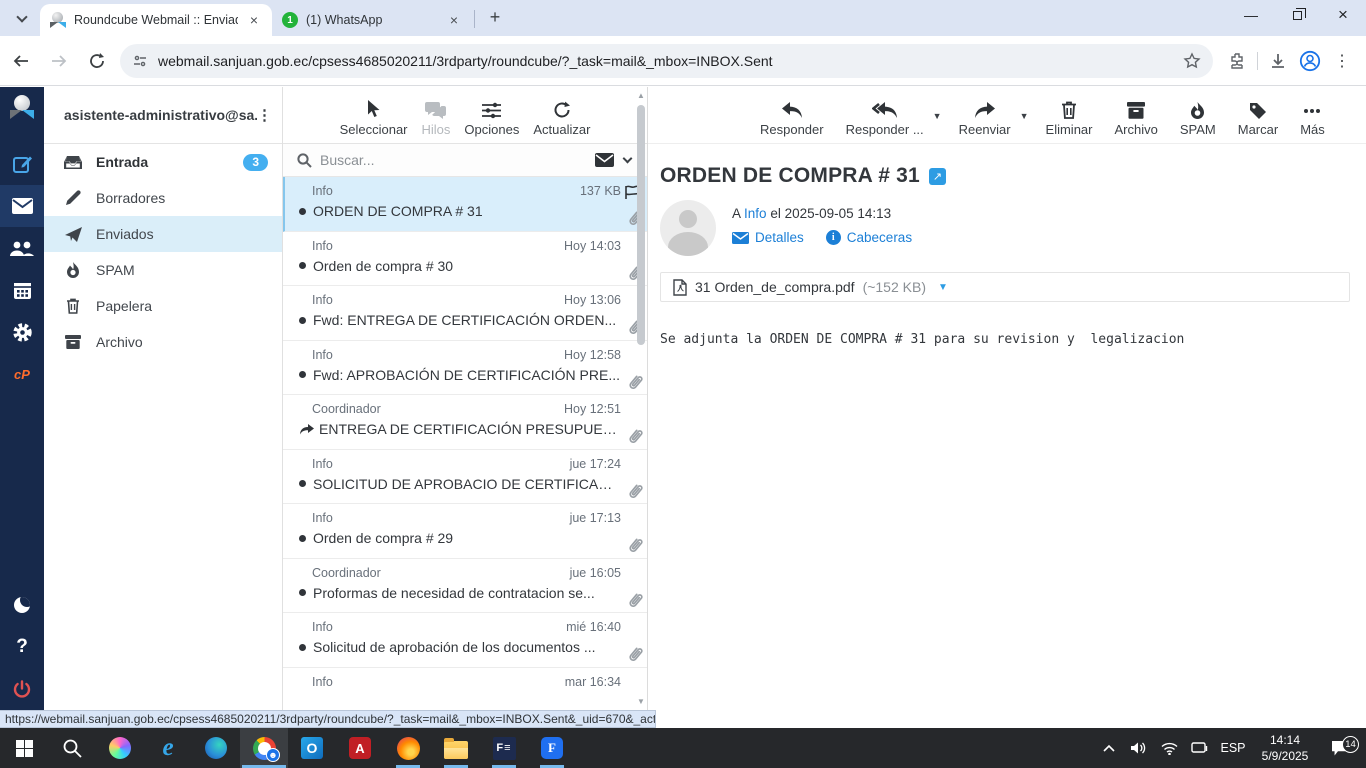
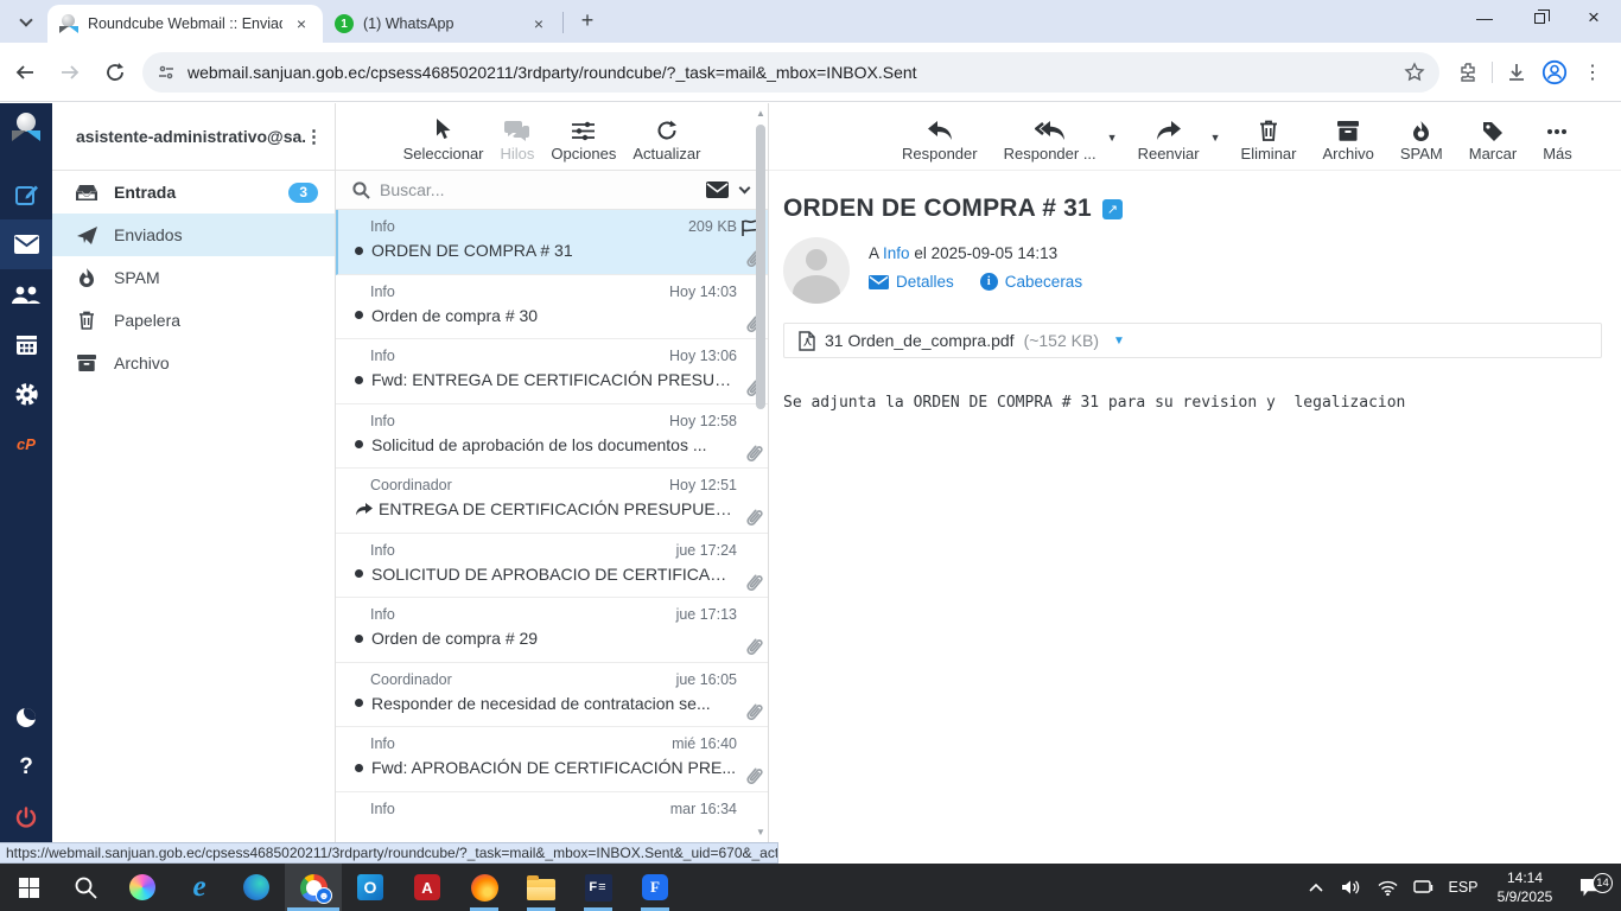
  Roundcube Webmail :: Envia
  ×
  1
  (1) WhatsApp
  ×
  +
  —
  ×
  webmail.sanjuan.gob.ec/cpsess4685020211/3rdparty/roundcube/?_task=mail&_mbox=INBOX.Sent
  ⋮
  cP
  ?
  asistente-administrativo@sa.
  ⋮
  Entrada
  3
- Borradores
  Enviados
  SPAM
  Papelera
  Archivo
  Seleccionar
  Hilos
  Opciones
  Actualizar
  Buscar...
  Info
- 137 KB
+ 209 KB
  ORDEN DE COMPRA # 31
  Info
  Hoy 14:03
  Orden de compra # 30
  Info
  Hoy 13:06
- Fwd: ENTREGA DE CERTIFICACIÓN ORDEN...
+ Fwd: ENTREGA DE CERTIFICACIÓN PRESUP...
  Info
  Hoy 12:58
- Fwd: APROBACIÓN DE CERTIFICACIÓN PRE...
+ Solicitud de aprobación de los documentos ...
  Coordinador
  Hoy 12:51
  ENTREGA DE CERTIFICACIÓN PRESUPUEST.
  Info
  jue 17:24
  SOLICITUD DE APROBACIO DE CERTIFICACI..
  Info
  jue 17:13
  Orden de compra # 29
  Coordinador
  jue 16:05
- Proformas de necesidad de contratacion se...
+ Responder de necesidad de contratacion se...
  Info
  mié 16:40
- Solicitud de aprobación de los documentos ...
+ Fwd: APROBACIÓN DE CERTIFICACIÓN PRE...
  Info
  mar 16:34
  ▲
  ▼
  Responder
  Responder ...
  ▼
  Reenviar
  ▼
  Eliminar
  Archivo
  SPAM
  Marcar
  Más
  ORDEN DE COMPRA # 31
  ↗
  A Info el 2025-09-05 14:13
  Detalles
  i
  Cabeceras
  31 Orden_de_compra.pdf
  (~152 KB)
  ▼
  Se adjunta la ORDEN DE COMPRA # 31 para su revision y legalizacion
  https://webmail.sanjuan.gob.ec/cpsess4685020211/3rdparty/roundcube/?_task=mail&_mbox=INBOX.Sent&_uid=670&_act
  e
  ☻
  O
  A
  F≡
  F
  ESP
  14:14
  5/9/2025
  14
